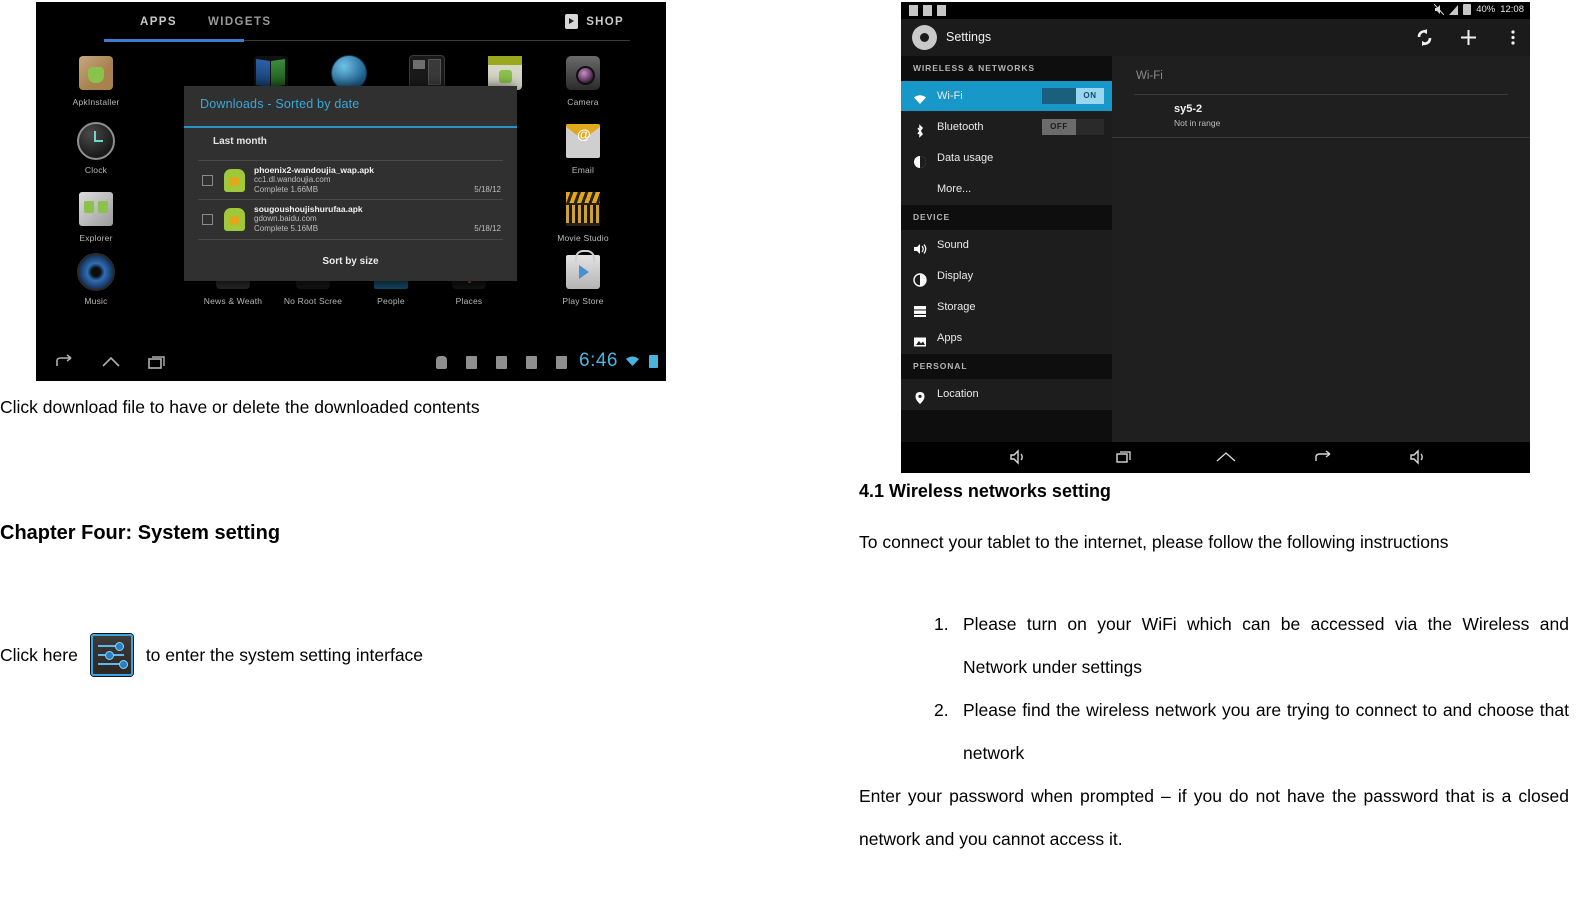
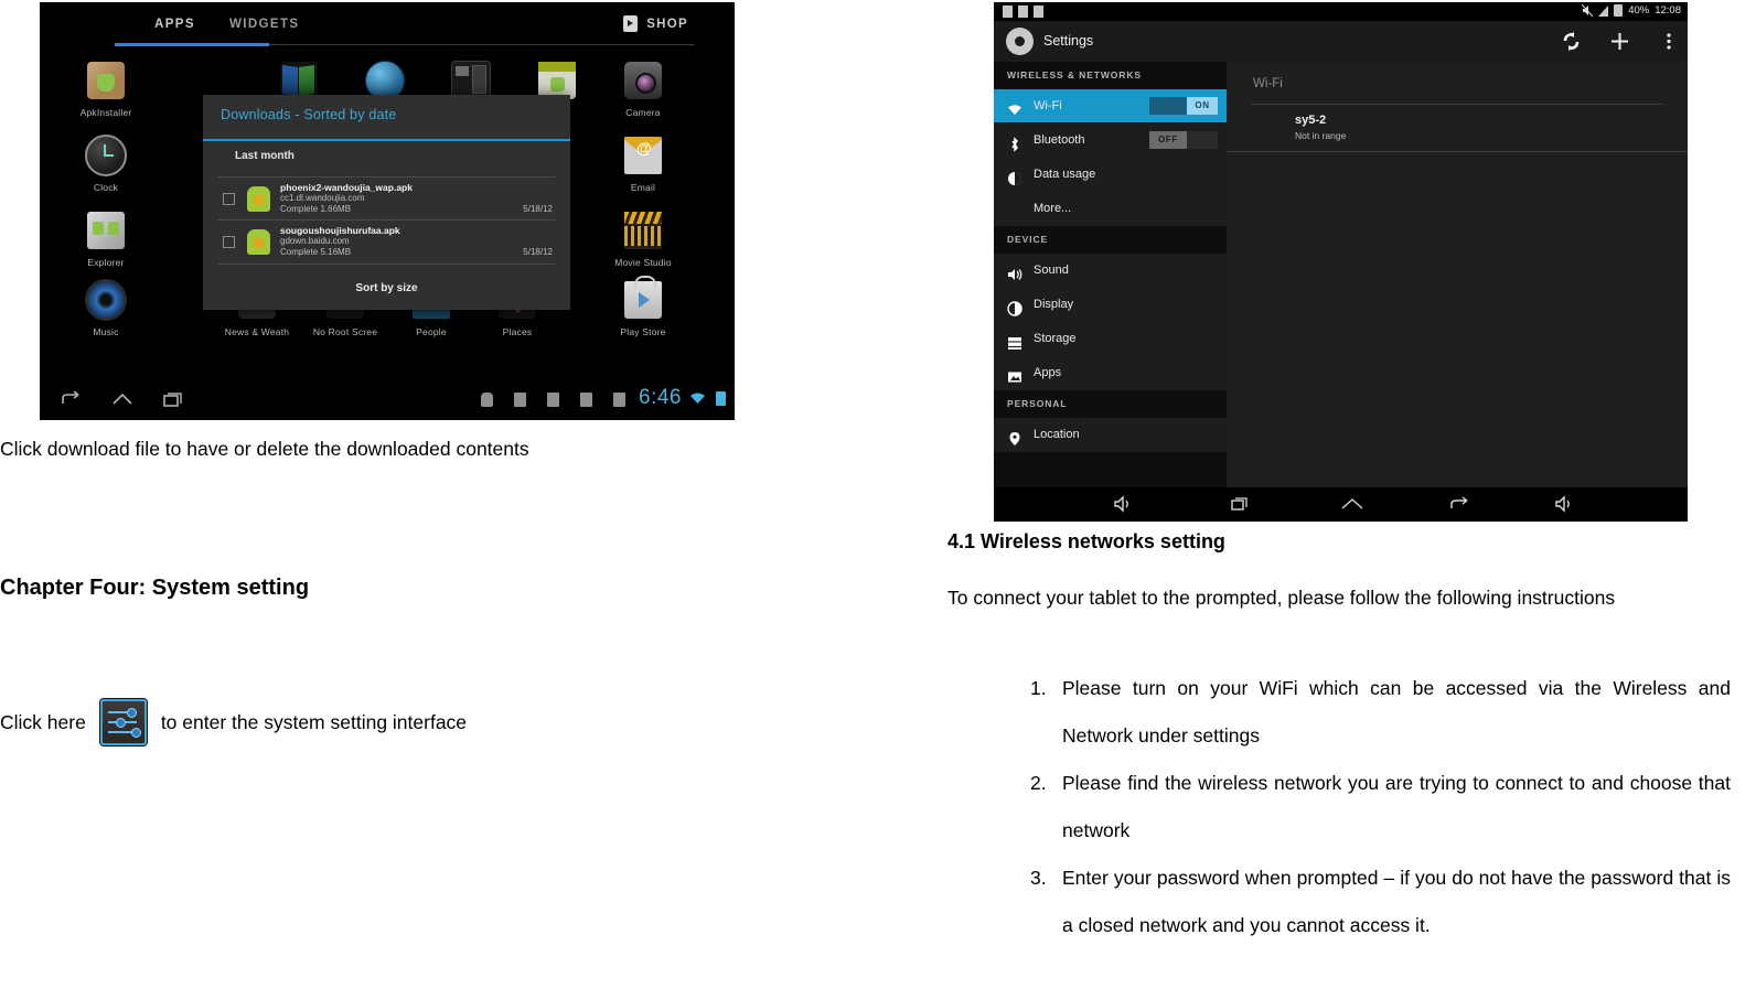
  APPS
  WIDGETS
  SHOP
  ApkInstaller
  Camera
  Clock
  Email
  Explorer
  Movie Studio
  Music
  News & Weath
  No Root Scree
  People
  Places
  Play Store
  Downloads - Sorted by date
  Last month
  phoenix2-wandoujia_wap.apk
  cc1.dl.wandoujia.com
  Complete 1.66MB
  5/18/12
  sougoushoujishurufaa.apk
  gdown.baidu.com
  Complete 5.16MB
  5/18/12
  Sort by size
  6:46
  40%
  12:08
  Settings
  WIRELESS & NETWORKS
  Wi-Fi
  ON
  Bluetooth
  OFF
  Data usage
  More...
  DEVICE
  Sound
  Display
  Storage
  Apps
  PERSONAL
  Location
  Wi-Fi
  sy5-2
  Not in range
  Click download file to have or delete the downloaded contents
  Chapter Four: System setting
  Click here
  to enter the system setting interface
  4.1 Wireless networks setting
- To connect your tablet to the internet, please follow the following instructions
+ To connect your tablet to the prompted, please follow the following instructions
  1.
  Please turn on your WiFi which can be accessed via the Wireless and Network under settings
  2.
  Please find the wireless network you are trying to connect to and choose that network
+ 3.
  Enter your password when prompted – if you do not have the password that is a closed network and you cannot access it.
